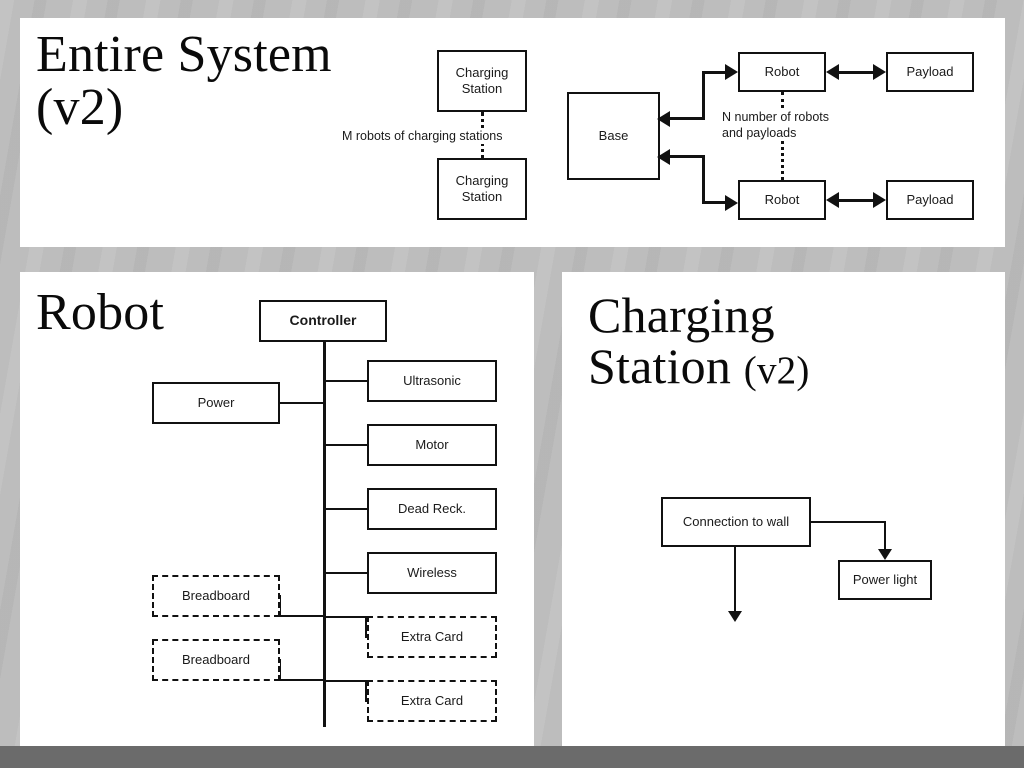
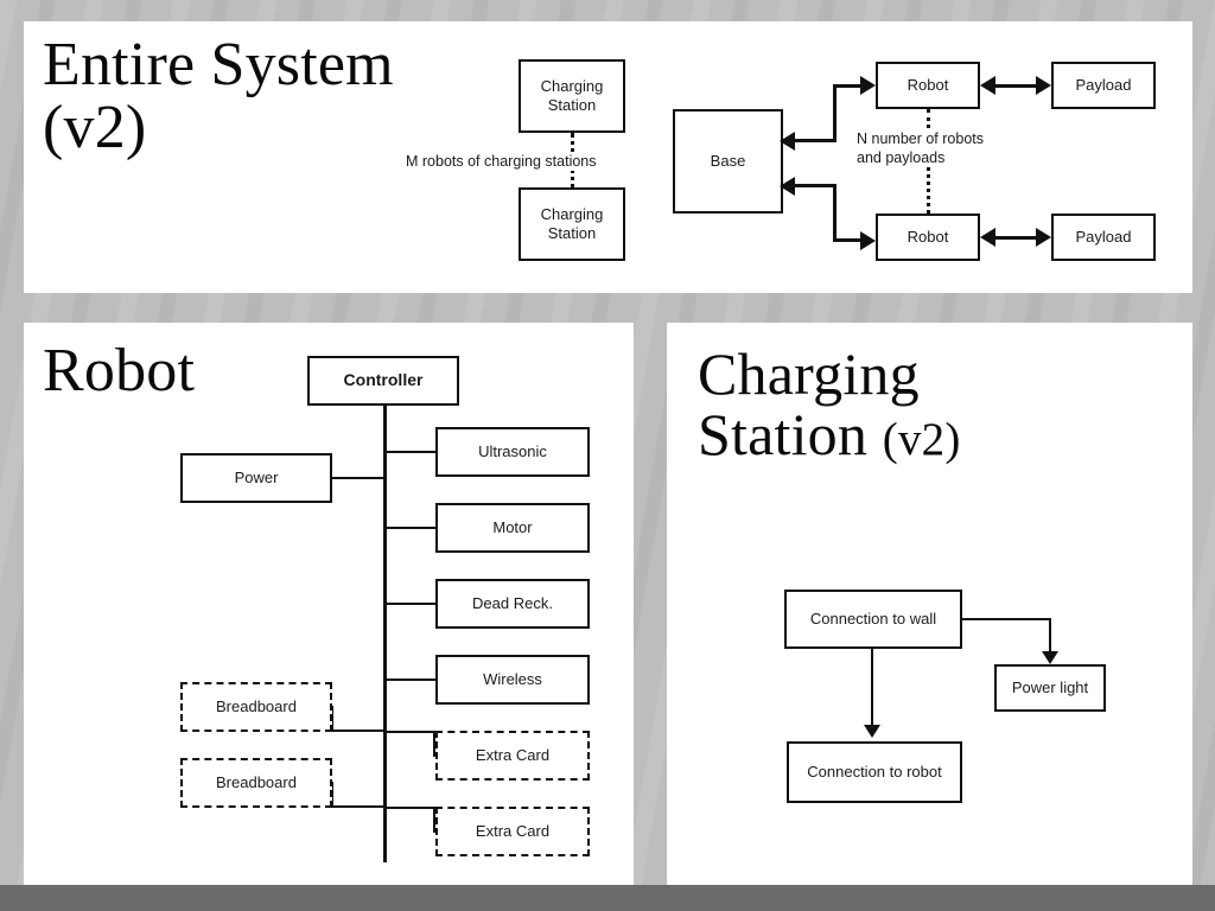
  Entire System
  (v2)
  Charging
  Station
  M robots of charging stations
  Charging
  Station
  Base
  Robot
  Robot
  Payload
  Payload
  N number of robots
  and payloads
  Robot
  Controller
  Power
  Ultrasonic
  Motor
  Dead Reck.
  Wireless
  Extra Card
  Extra Card
  Breadboard
  Breadboard
  Charging
  Station (v2)
  Connection to wall
  Power light
+ Connection to robot
